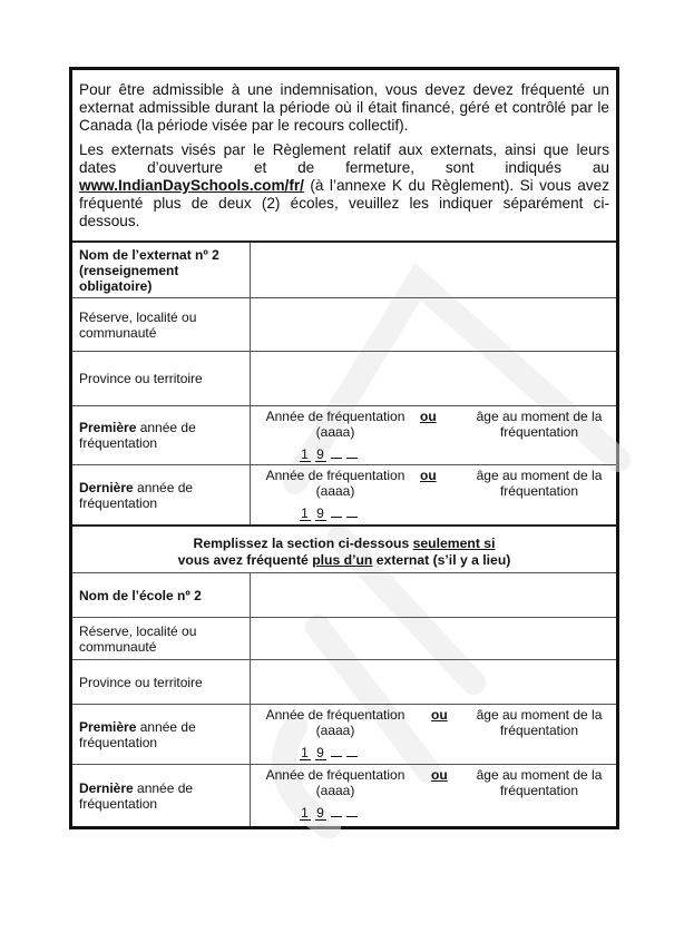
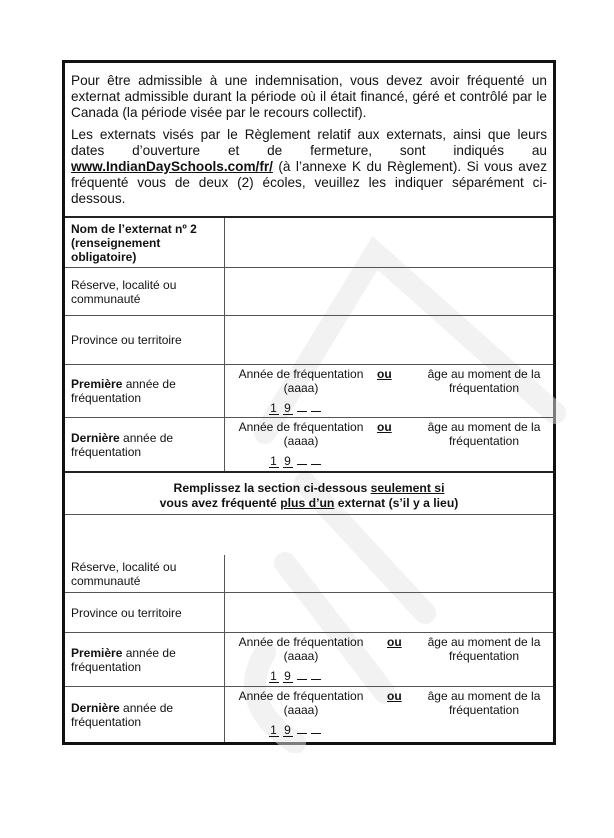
- Pour être admissible à une indemnisation, vous devez devez fréquenté un externat admissible durant la période où il était financé, géré et contrôlé par le Canada (la période visée par le recours collectif).
+ Pour être admissible à une indemnisation, vous devez avoir fréquenté un externat admissible durant la période où il était financé, géré et contrôlé par le Canada (la période visée par le recours collectif).
- Les externats visés par le Règlement relatif aux externats, ainsi que leurs dates d’ouverture et de fermeture, sont indiqués au www.IndianDaySchools.com/fr/ (à l’annexe K du Règlement). Si vous avez fréquenté plus de deux (2) écoles, veuillez les indiquer séparément ci-dessous.
+ Les externats visés par le Règlement relatif aux externats, ainsi que leurs dates d’ouverture et de fermeture, sont indiqués au www.IndianDaySchools.com/fr/ (à l’annexe K du Règlement). Si vous avez fréquenté vous de deux (2) écoles, veuillez les indiquer séparément ci-dessous.
  Nom de l’externat nº 2 (renseignement obligatoire)
  Réserve, localité ou communauté
  Province ou territoire
  Première année de fréquentation
  Année de fréquentation (aaaa)
  ou
  âge au moment de la fréquentation
  1 9
  Dernière année de fréquentation
  Année de fréquentation (aaaa)
  ou
  âge au moment de la fréquentation
  1 9
  Remplissez la section ci-dessous seulement si
  vous avez fréquenté plus d’un externat (s’il y a lieu)
- Nom de l’école nº 2
  Réserve, localité ou communauté
  Province ou territoire
  Première année de fréquentation
  Année de fréquentation (aaaa)
  ou
  âge au moment de la fréquentation
  1 9
  Dernière année de fréquentation
  Année de fréquentation (aaaa)
  ou
  âge au moment de la fréquentation
  1 9
